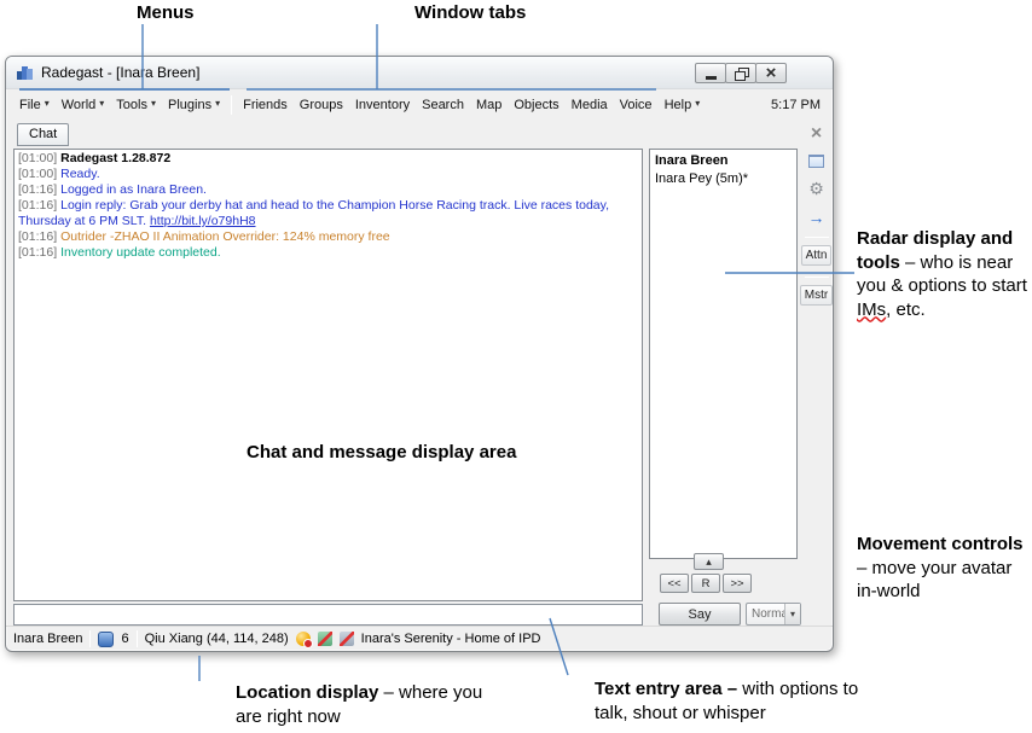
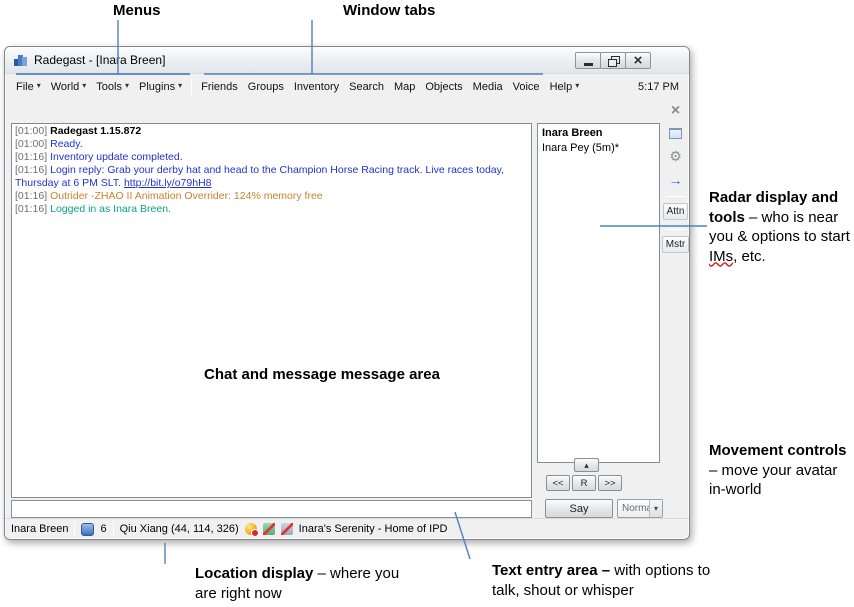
  Menus
  Window tabs
  Radar display and tools – who is near you & options to start IMs, etc.
  Movement controls – move your avatar in-world
  Location display – where you are right now
  Text entry area – with options to talk, shout or whisper
  Radegast - [Inaa Breen]
  File
  World
  Tools
  Plugins
  Friends
  Groups
  Inventory
  Search
  Map
  Objects
  Media
  Voice
  Help
  5:17 PM
- Chat
- [01:00] Radegast 1.28.872
+ [01:00] Radegast 1.15.872
  [01:00] Ready.
- [01:16] Logged in as Inara Breen.
+ [01:16] Inventory update completed.
  [01:16] Login reply: Grab your derby hat and head to the Champion Horse Racing track. Live races today, Thursday at 6 PM SLT. http://bit.ly/o79hH8
  [01:16] Outrider -ZHAO II Animation Overrider: 124% memory free
- [01:16] Inventory update completed.
+ [01:16] Logged in as Inara Breen.
- Chat and message display area
+ Chat and message message area
  Inara Breen
  Inara Pey (5m)*
  Attn
  Mstr
  <<
  R
  >>
  Say
  Inara Breen
  6
- Qiu Xiang (44, 114, 248)
+ Qiu Xiang (44, 114, 326)
  Inara's Serenity - Home of IPD
